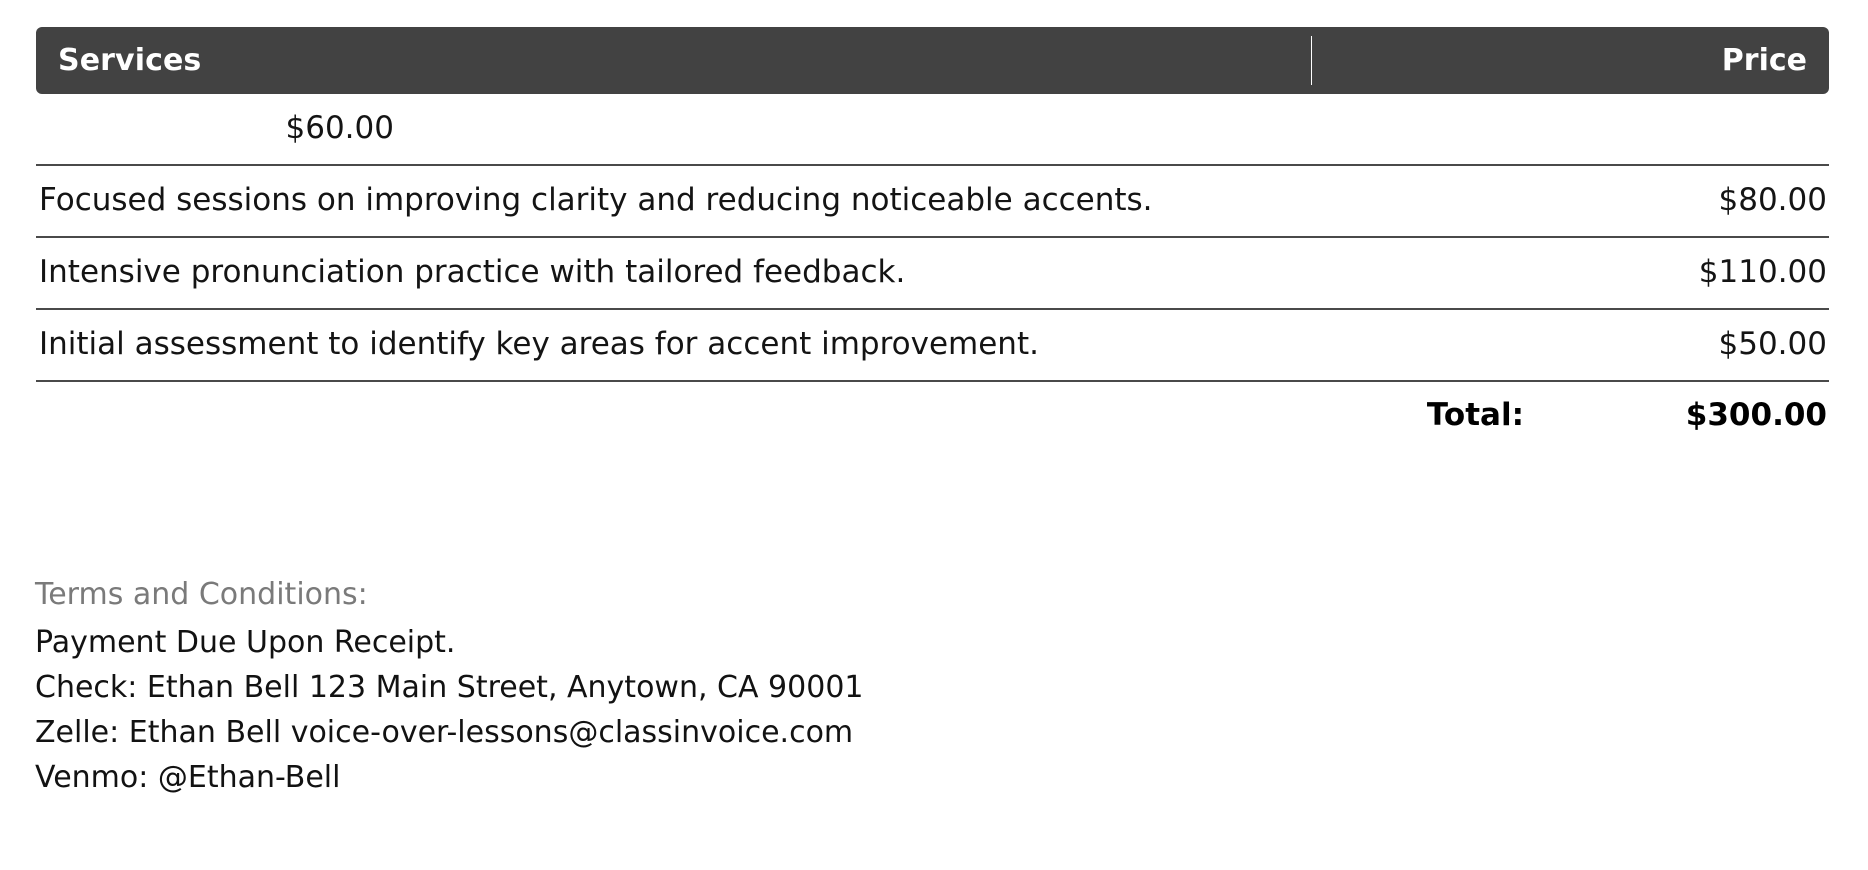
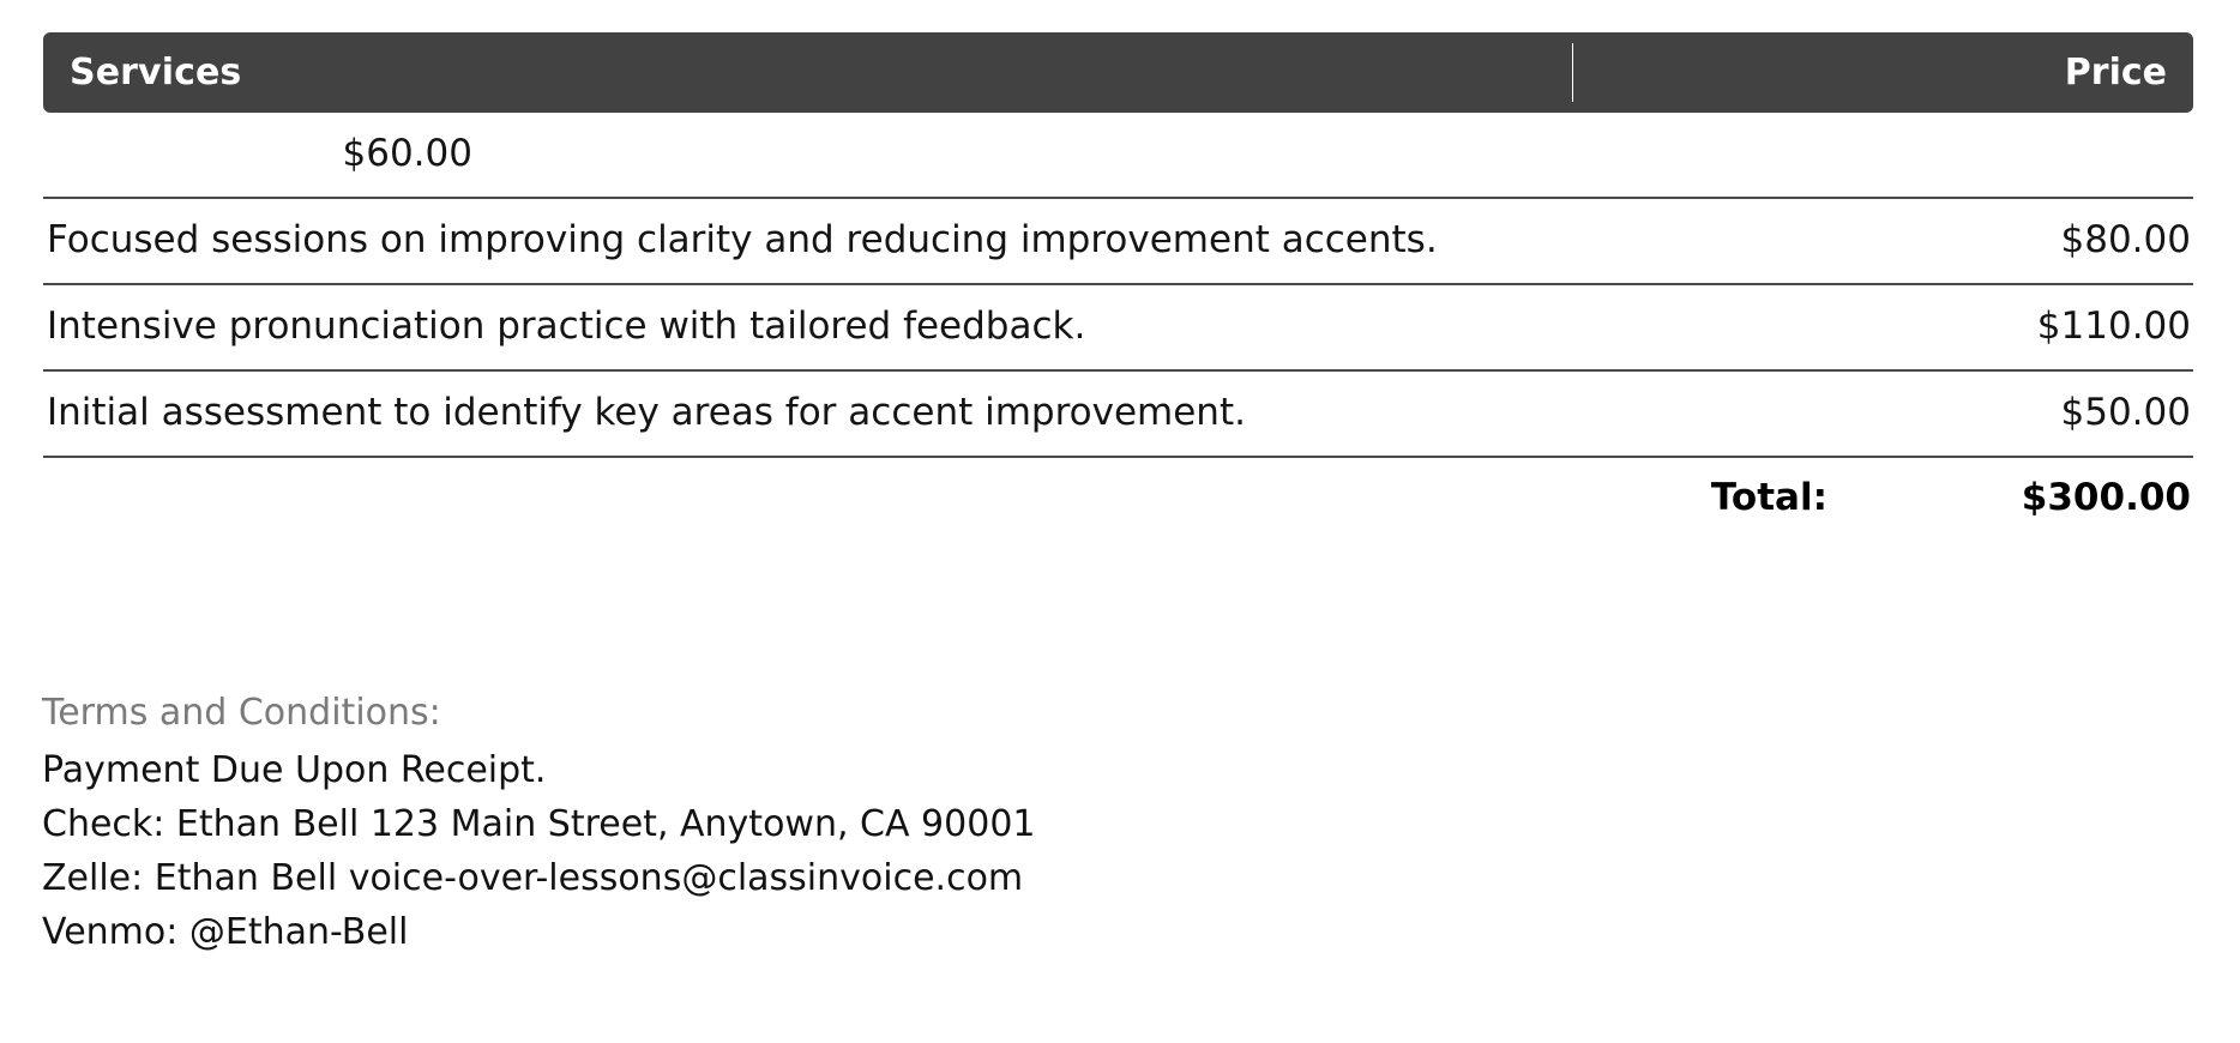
  Services
  Price
  $60.00
- Focused sessions on improving clarity and reducing noticeable accents.
+ Focused sessions on improving clarity and reducing improvement accents.
  $80.00
  Intensive pronunciation practice with tailored feedback.
  $110.00
  Initial assessment to identify key areas for accent improvement.
  $50.00
  Total:
  $300.00
  Terms and Conditions:
  Payment Due Upon Receipt.
  Check: Ethan Bell 123 Main Street, Anytown, CA 90001
  Zelle: Ethan Bell voice-over-lessons@classinvoice.com
  Venmo: @Ethan-Bell
